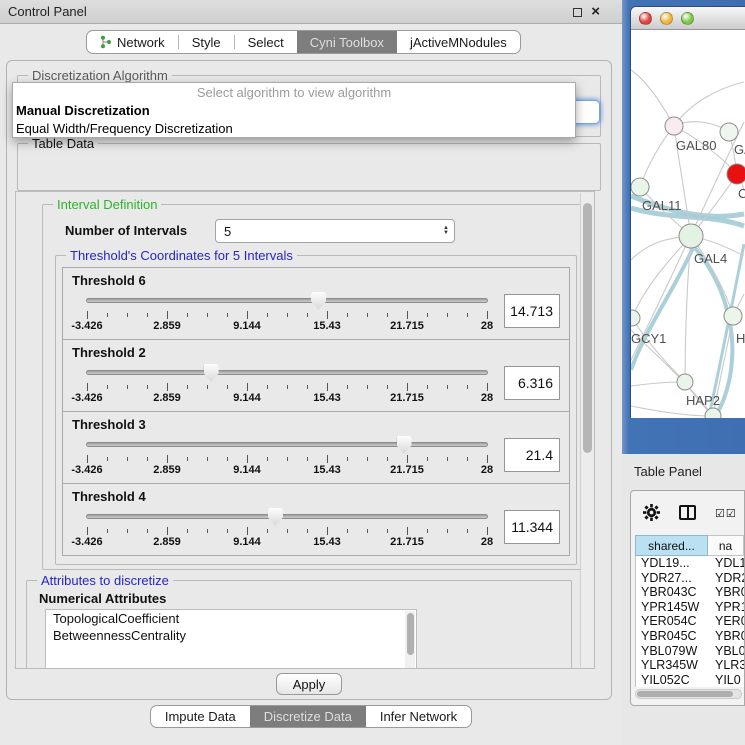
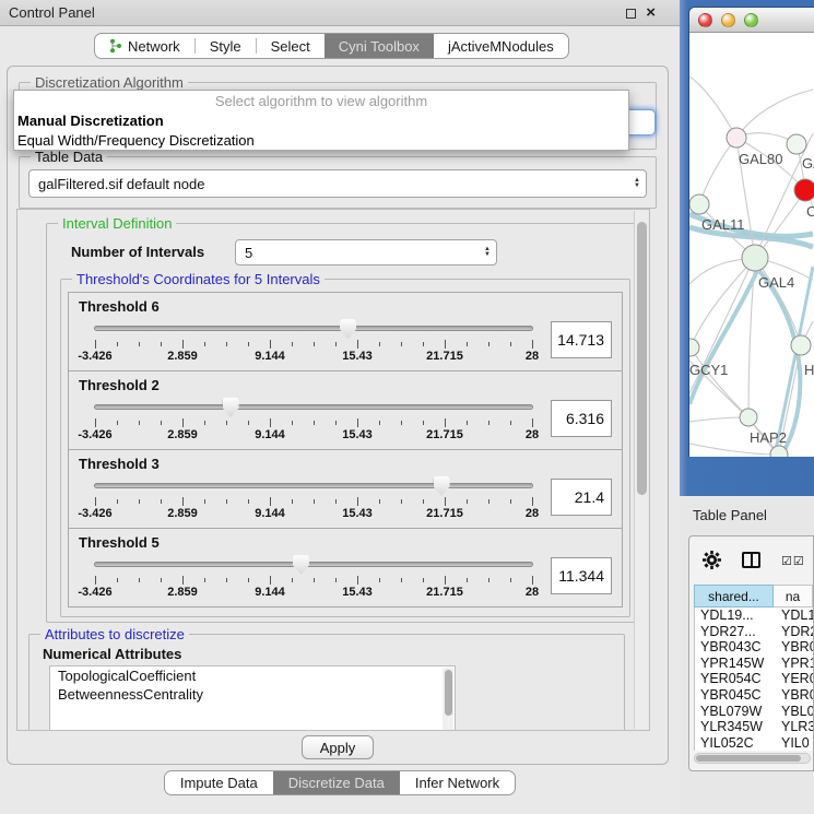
  Control Panel
  ×
  Network
  Style
  Select
  Cyni Toolbox
  jActiveMNodules
  Discretization Algorithm
  Table Data
+ galFiltered.sif default node
  Interval Definition
  Number of Intervals
  5
  Threshold's Coordinates for 5 Intervals
  Threshold 6
  -3.426
  2.859
  9.144
  15.43
  21.715
  28
  14.713
  Threshold 2
  -3.426
  2.859
  9.144
  15.43
  21.715
  28
  6.316
  Threshold 3
  -3.426
  2.859
  9.144
  15.43
  21.715
  28
  21.4
- Threshold 4
+ Threshold 5
  -3.426
  2.859
  9.144
  15.43
  21.715
  28
  11.344
  Attributes to discretize
  Numerical Attributes
  TopologicalCoefficient
  BetweennessCentrality
  Apply
  Impute Data
  Discretize Data
  Infer Network
  Select algorithm to view algorithm
  Manual Discretization
  Equal Width/Frequency Discretization
  GAL80
  GAL11
  C
  GAL4
  GCY1
  H
  HAP2
  Table Panel
  ☑☑
  shared...
  na
  YDL19...
  YDL1
  YDR27...
  YDR
  YBR043C
  YBR
  YPR145W
  YPR
  YER054C
  YER
  YBR045C
  YBR
  YBL079W
  YBL0
  YLR345W
  YLR3
  YIL052C
  YIL0
